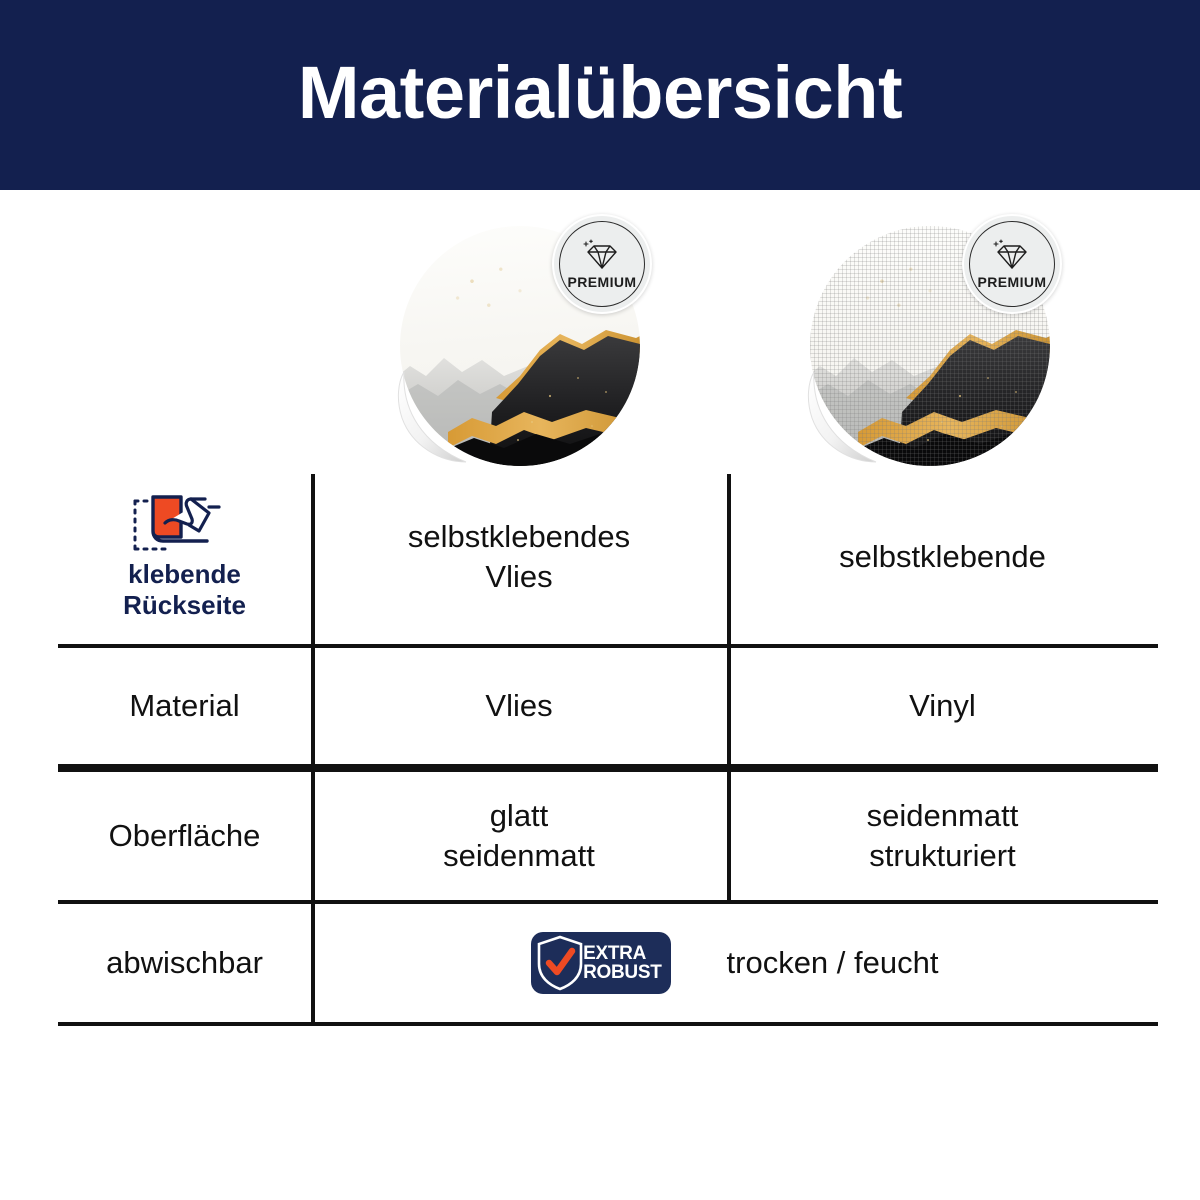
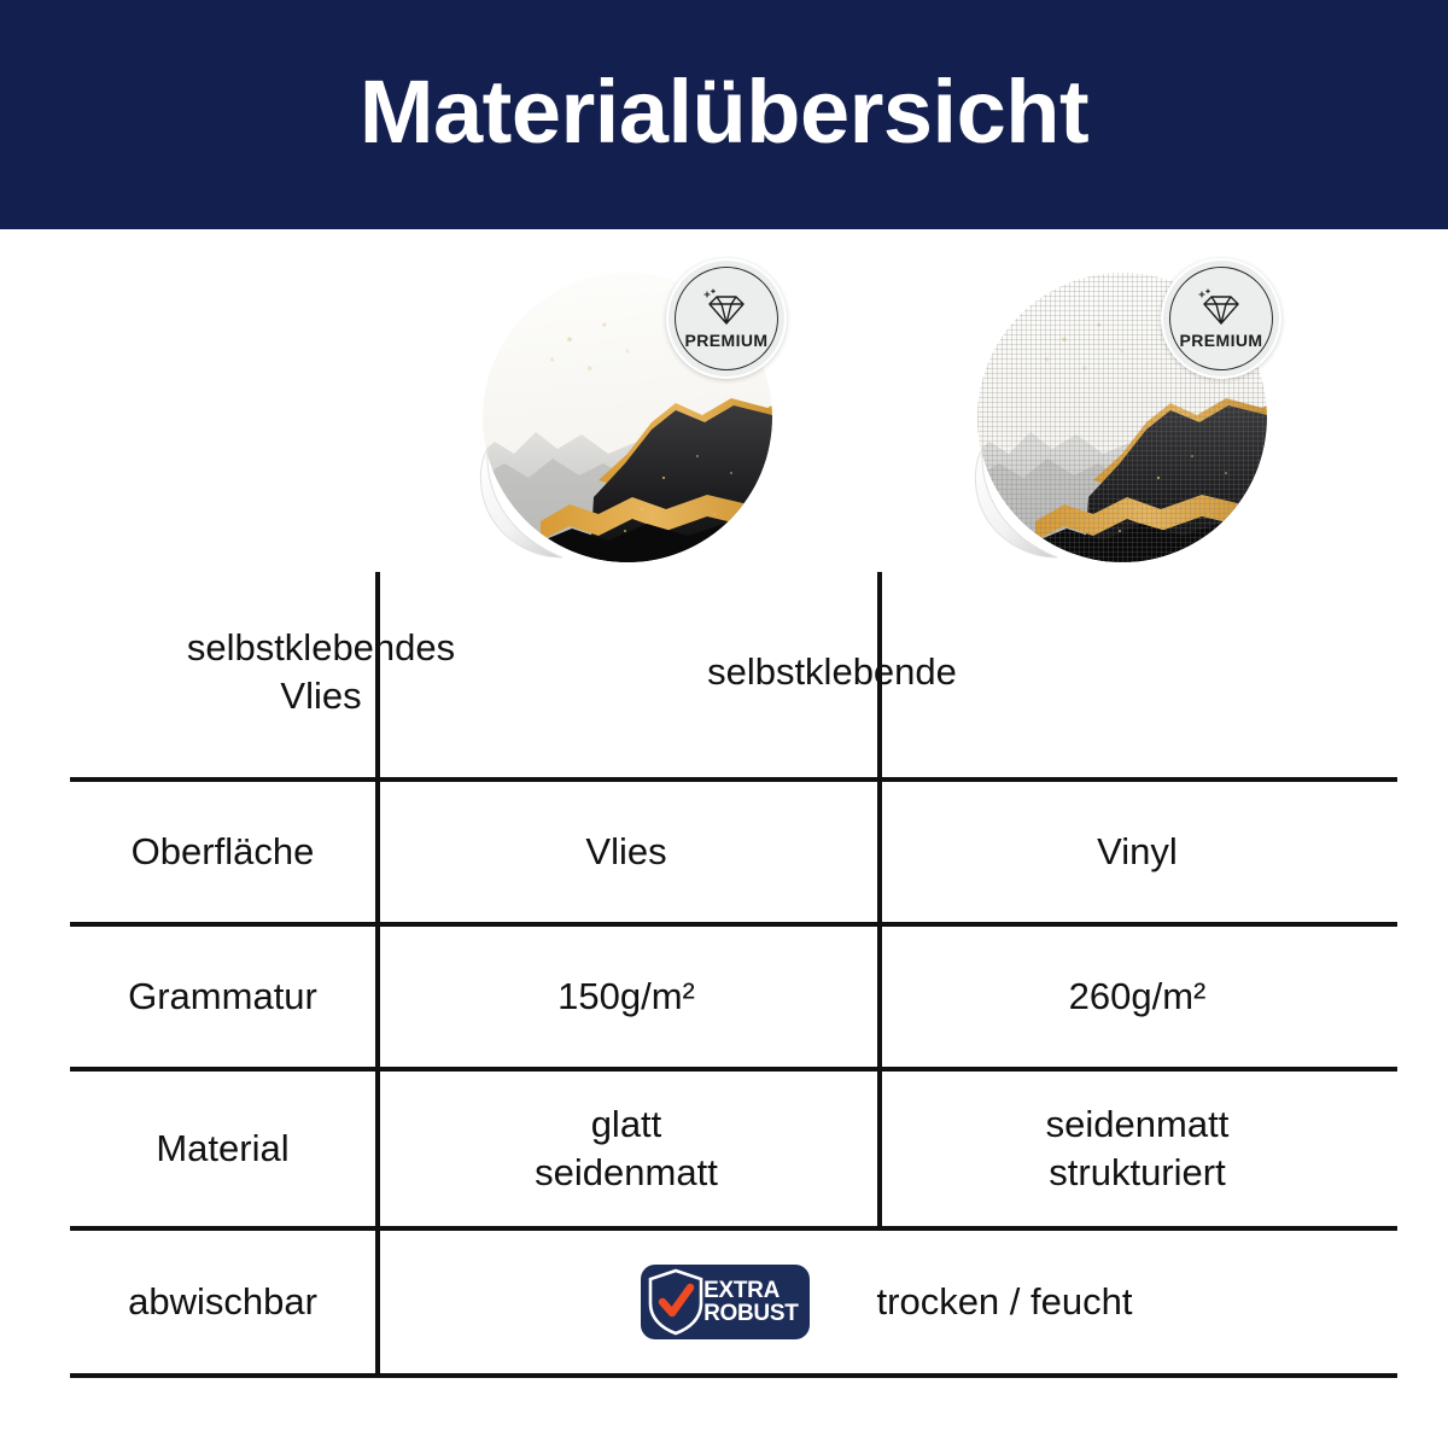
  Materialübersicht
  PREMIUM
  PREMIUM
- klebende
- Rückseite
  selbstklebendes
  Vlies
  selbstklebende
- Material
+ Oberfläche
  Vlies
  Vinyl
+ Grammatur
+ 150g/m²
+ 260g/m²
- Oberfläche
+ Material
  glatt
  seidenmatt
  seidenmatt
  strukturiert
  abwischbar
  EXTRA
  ROBUST
  trocken / feucht
